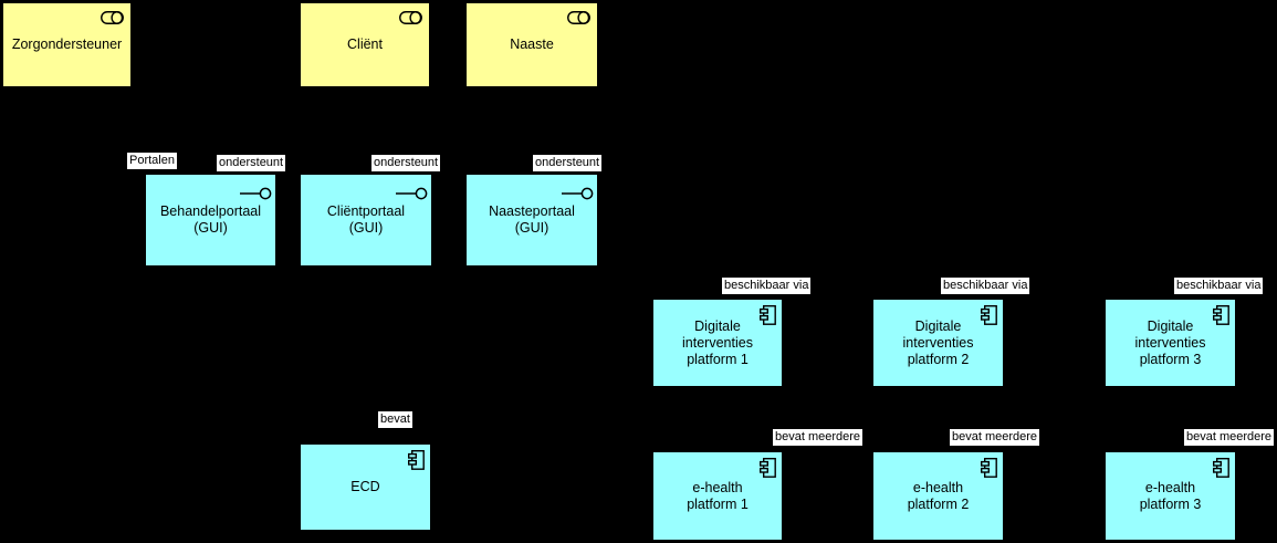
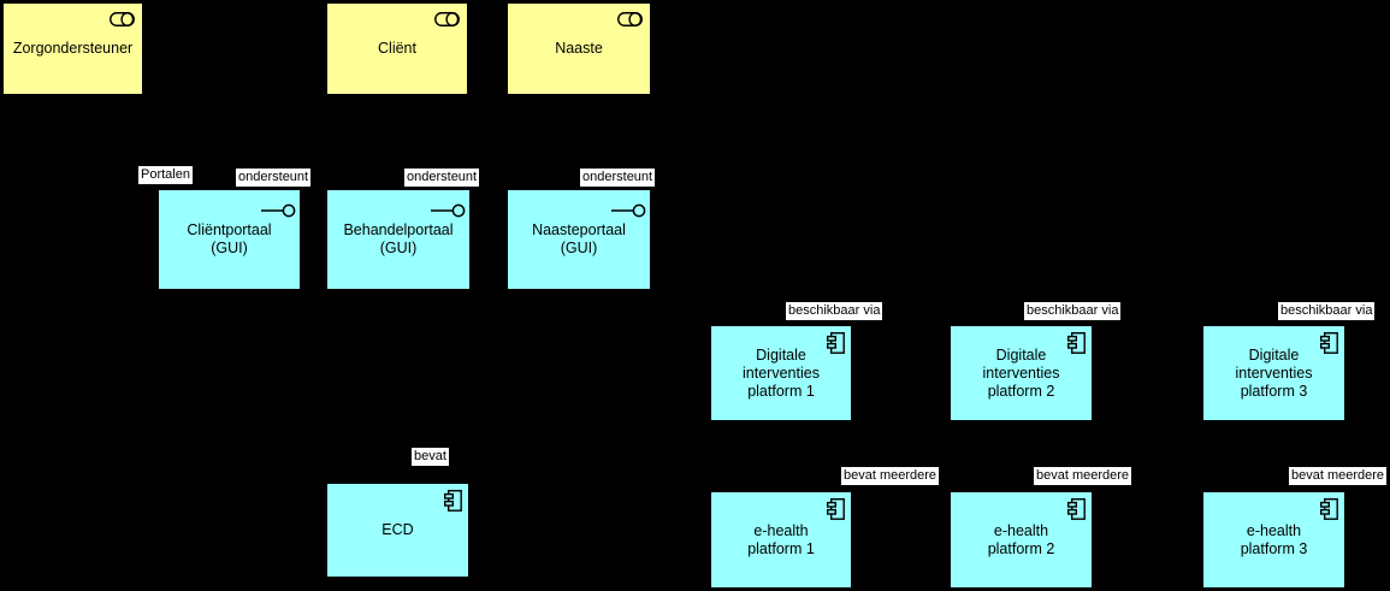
  Zorgondersteuner
  Cliënt
  Naaste
  Portalen
  ondersteunt
  ondersteunt
  ondersteunt
  beschikbaar via
  beschikbaar via
  beschikbaar via
  bevat
  bevat meerdere
  bevat meerdere
  bevat meerdere
- Behandelportaal
+ Cliëntportaal
  (GUI)
- Cliëntportaal
+ Behandelportaal
  (GUI)
  Naasteportaal
  (GUI)
  Digitale
  interventies
  platform 1
  Digitale
  interventies
  platform 2
  Digitale
  interventies
  platform 3
  ECD
  e-health
  platform 1
  e-health
  platform 2
  e-health
  platform 3
